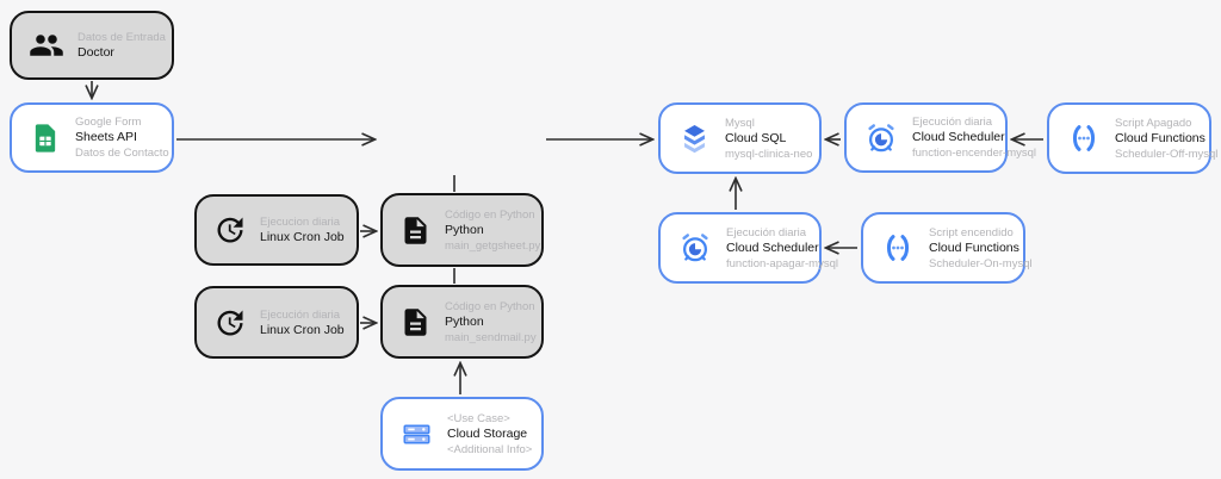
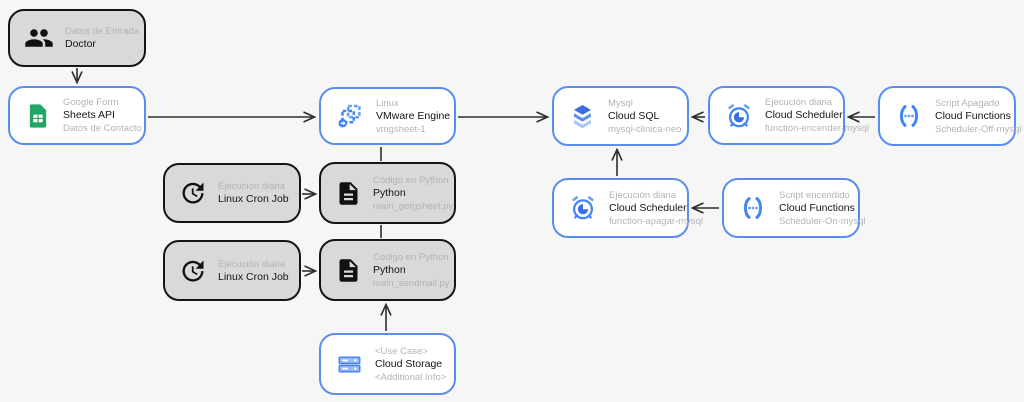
  Datos de Entrada
  Doctor
  Google Form
  Sheets API
  Datos de Contacto
+ Linux
+ VMware Engine
+ vmgsheet-1
  Ejecucion diaria
  Linux Cron Job
  Ejecución diaria
  Linux Cron Job
  Código en Python
  Python
  main_getgsheet.py
  Código en Python
  Python
  main_sendmail.py
  <Use Case>
  Cloud Storage
  <Additional Info>
  Mysql
  Cloud SQL
  mysql-clinica-neo
  Ejecución diaria
  Cloud Scheduler
  function-encender-mysql
  Script Apagado
  Cloud Functions
  Scheduler-Off-mysql
  Ejecución diaria
  Cloud Scheduler
  function-apagar-mysql
  Script encendido
  Cloud Functions
  Scheduler-On-mysql
